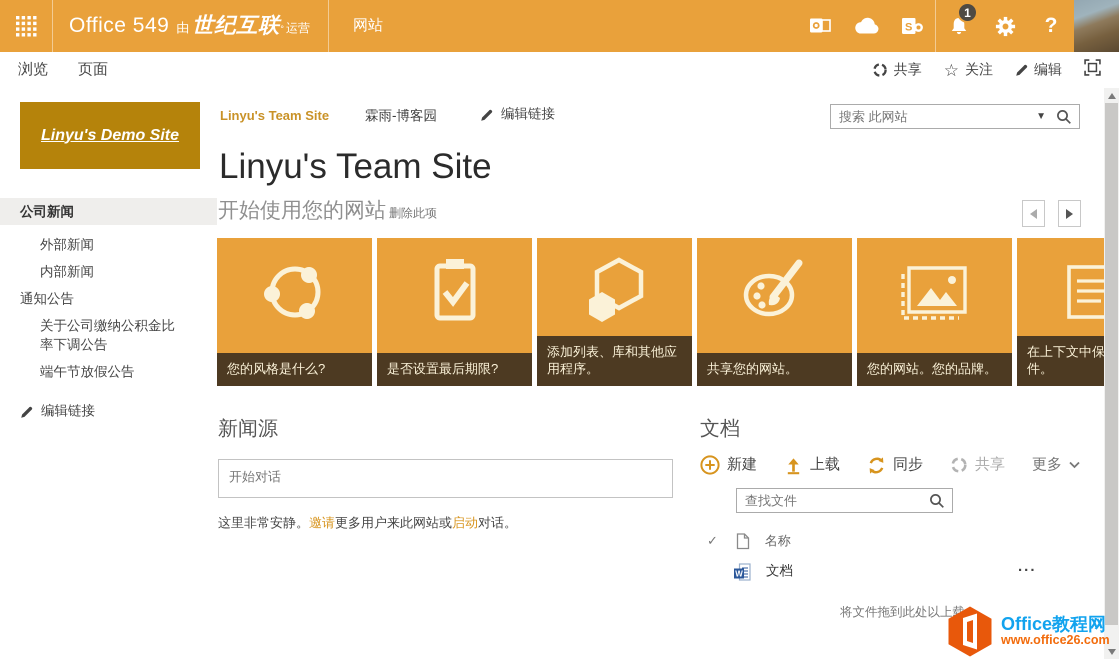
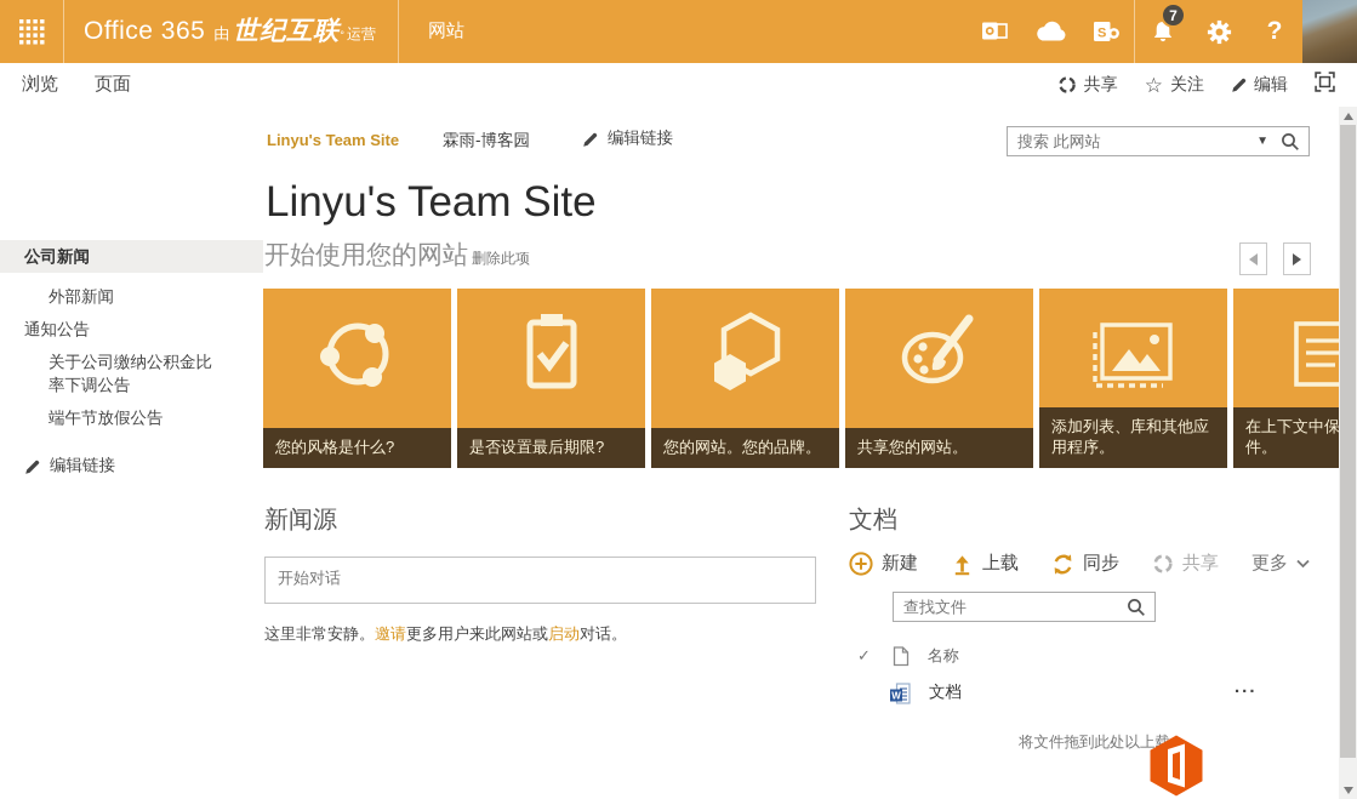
- Office 549
+ Office 365
  由
  世纪互联
  °
  运营
  网站
  S
- 1
+ 7
  ?
  浏览
  页面
  共享
  ☆
  关注
  编辑
- Linyu's Demo Site
  公司新闻
  外部新闻
- 内部新闻
  通知公告
  关于公司缴纳公积金比率下调公告
  端午节放假公告
  编辑链接
  Linyu's Team Site
  霖雨-博客园
  编辑链接
  搜索 此网站
  ▼
  Linyu's Team Site
  开始使用您的网站
  删除此项
  您的风格是什么?
  是否设置最后期限?
- 添加列表、库和其他应用程序。
+ 您的网站。您的品牌。
  共享您的网站。
- 您的网站。您的品牌。
+ 添加列表、库和其他应用程序。
  新闻源
  开始对话
  这里非常安静。邀请更多用户来此网站或启动对话。
  文档
  新建
  上载
  同步
  共享
  更多
  查找文件
  ✓
  名称
  W
  文档
  ...
  将文件拖到此处以上载
- Office教程网
- www.office26.com
